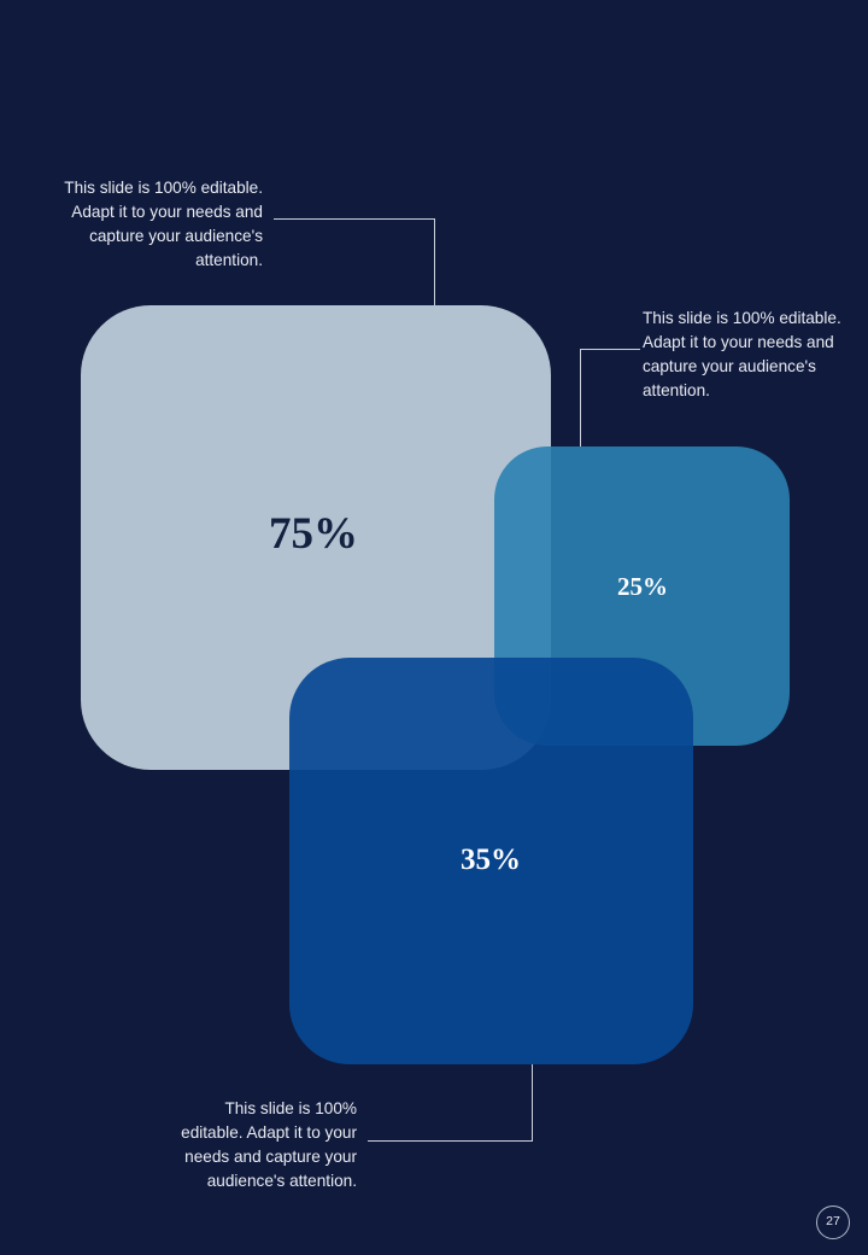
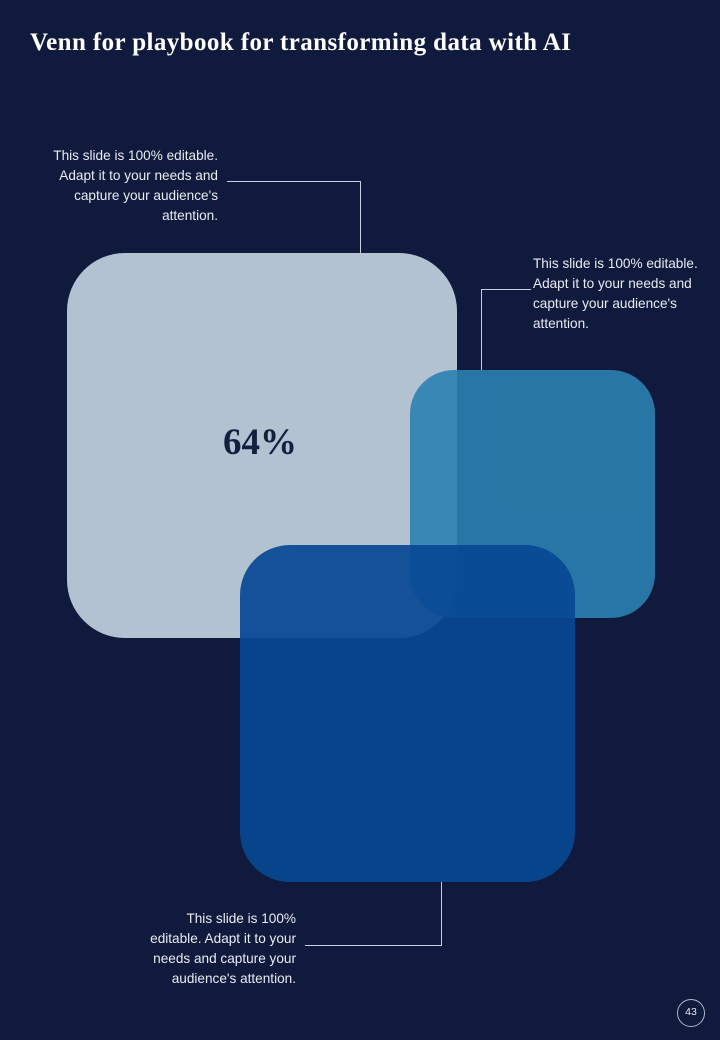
+ Venn for playbook for transforming data with AI
- 75%
+ 64%
- 25%
- 35%
  This slide is 100% editable. Adapt it to your needs and capture your audience's attention.
  This slide is 100% editable. Adapt it to your needs and capture your audience's attention.
  This slide is 100% editable. Adapt it to your needs and capture your audience's attention.
- 27
+ 43
